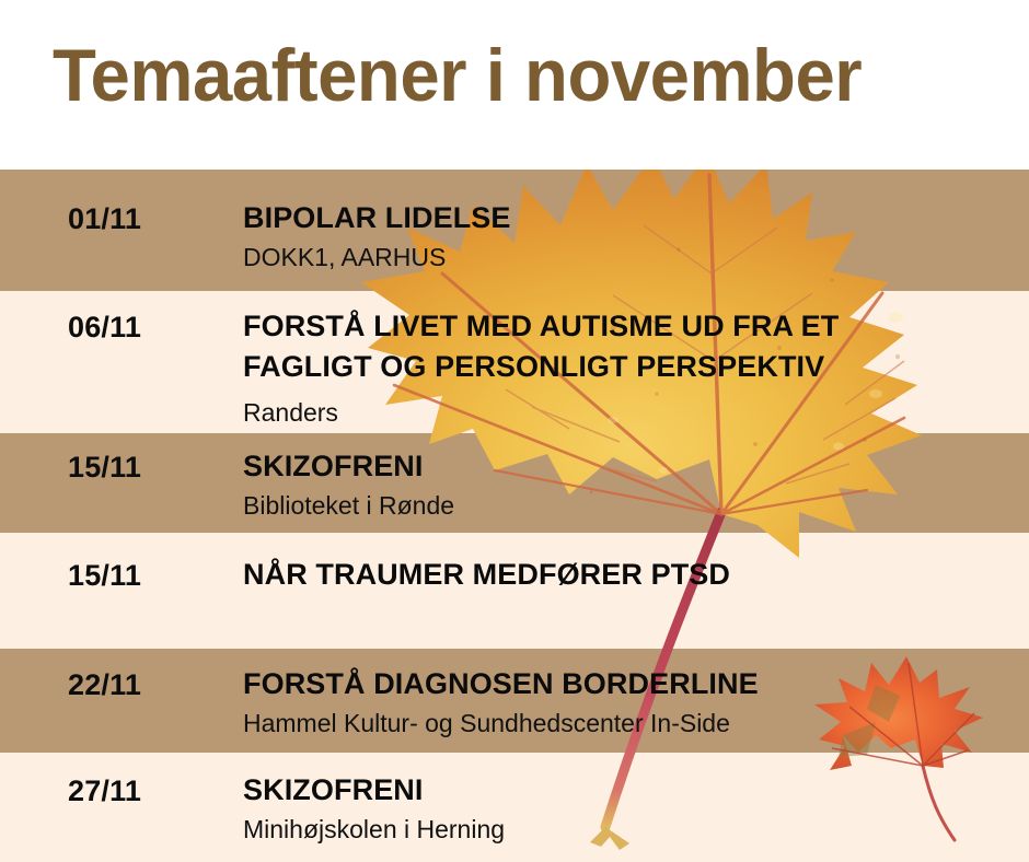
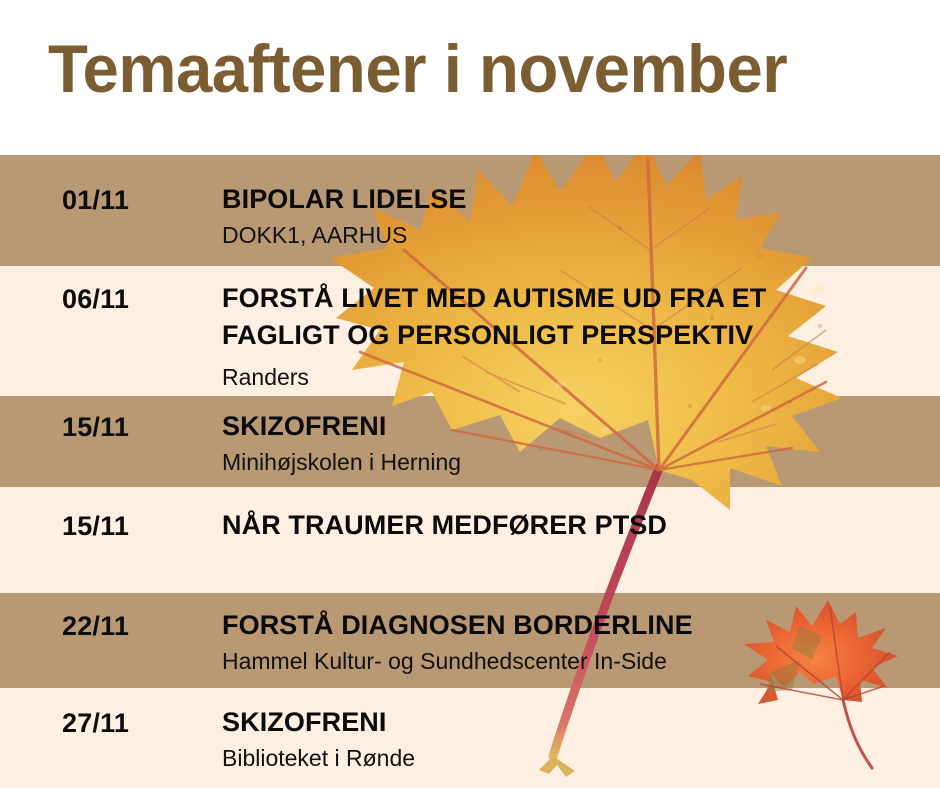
  Temaaftener i november
  01/11
  BIPOLAR LIDELSE
  DOKK1, AARHUS
  06/11
  FORSTÅ LIVET MED AUTISME UD FRA ET FAGLIGT OG PERSONLIGT PERSPEKTIV
  Randers
  15/11
  SKIZOFRENI
- Biblioteket i Rønde
+ Minihøjskolen i Herning
  15/11
  NÅR TRAUMER MEDFØRER PTSD
  22/11
  FORSTÅ DIAGNOSEN BORDERLINE
  Hammel Kultur- og Sundhedscenter In-Side
  27/11
  SKIZOFRENI
- Minihøjskolen i Herning
+ Biblioteket i Rønde
